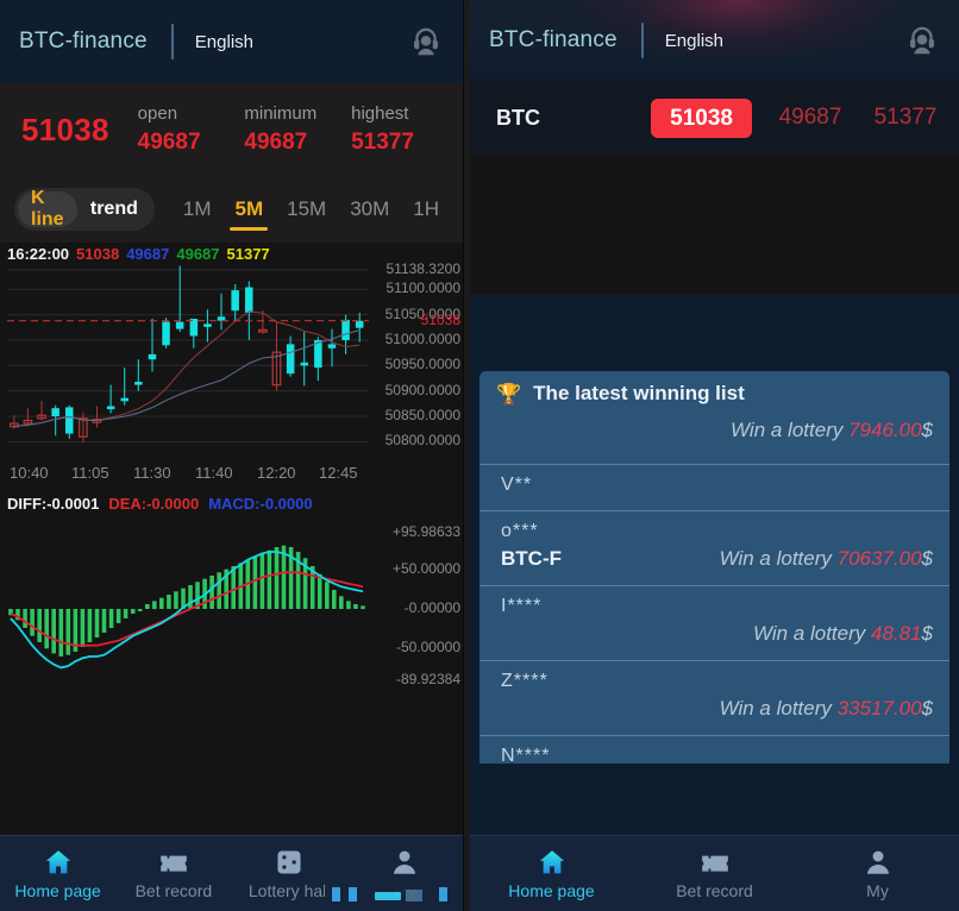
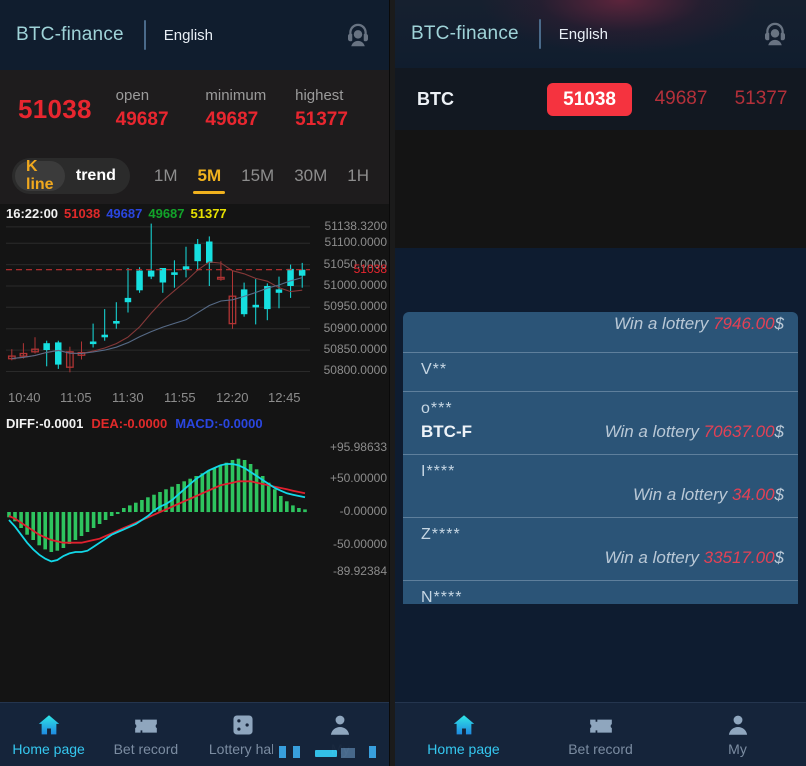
  BTC-finance
  English
  51038
  open
  49687
  minimum
  49687
  highest
  51377
  K line
  trend
  1M
  5M
  15M
  30M
  1H
  16:22:00 51038 49687 49687 51377
  51138.3200
  51100.0000
  51050.0000
  51000.0000
  50950.0000
  50900.0000
  50850.0000
  50800.0000
  51038
  10:40
  11:05
  11:30
- 11:40
+ 11:55
  12:20
  12:45
  DIFF:-0.0001 DEA:-0.0000 MACD:-0.0000
  +95.98633
  +50.00000
  -0.00000
  -50.00000
  -89.92384
  Home page
  Bet record
  Lottery hal
  BTC-finance
  English
  BTC
  51038
  49687
  51377
- 🏆
- The latest winning list
  Win a lottery 7946.00$
  V**
  o***
  BTC-F
  Win a lottery 70637.00$
  I****
- Win a lottery 48.81$
+ Win a lottery 34.00$
  Z****
  Win a lottery 33517.00$
  N****
  Home page
  Bet record
  My
